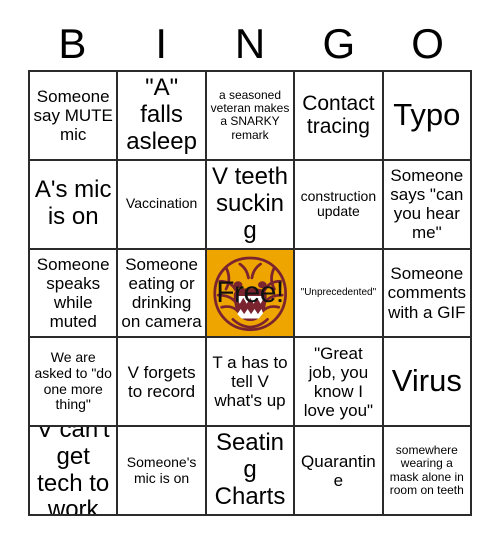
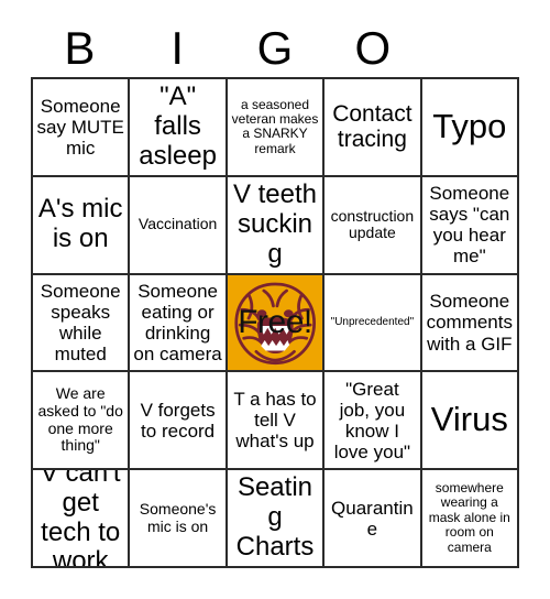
  B
  I
- N
  G
  O
  Someone say MUTE mic
  "A" falls asleep
  a seasoned veteran makes a SNARKY remark
  Contact tracing
  Typo
  A's mic is on
  Vaccination
  V teeth sucking
  construction update
  Someone says "can you hear me"
  Someone speaks while muted
  Someone eating or drinking on camera
  Free!
  "Unprecedented"
  Someone comments with a GIF
  We are asked to "do one more thing"
  V forgets to record
  T a has to tell V what's up
  "Great job, you know I love you"
  Virus
  V can't get tech to work
  Someone's mic is on
  Seating Charts
  Quarantine
- somewhere wearing a mask alone in room on teeth
+ somewhere wearing a mask alone in room on camera
